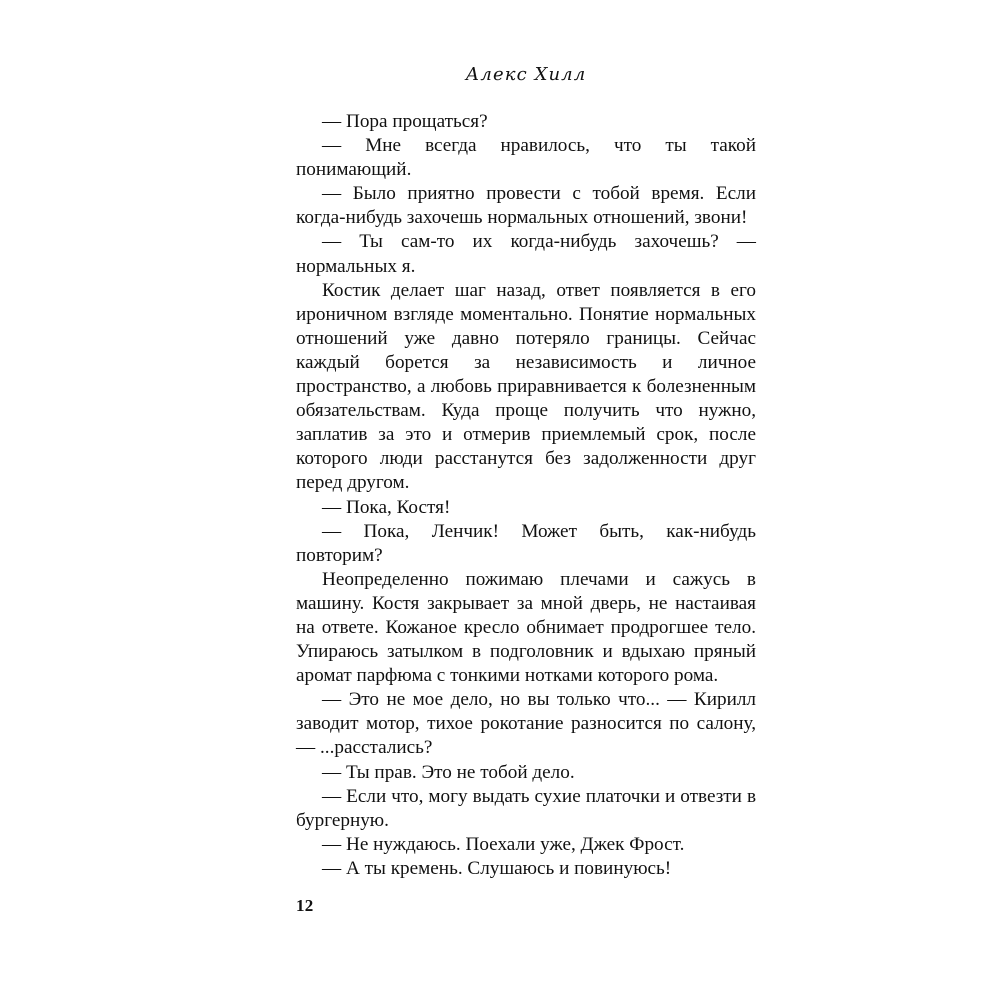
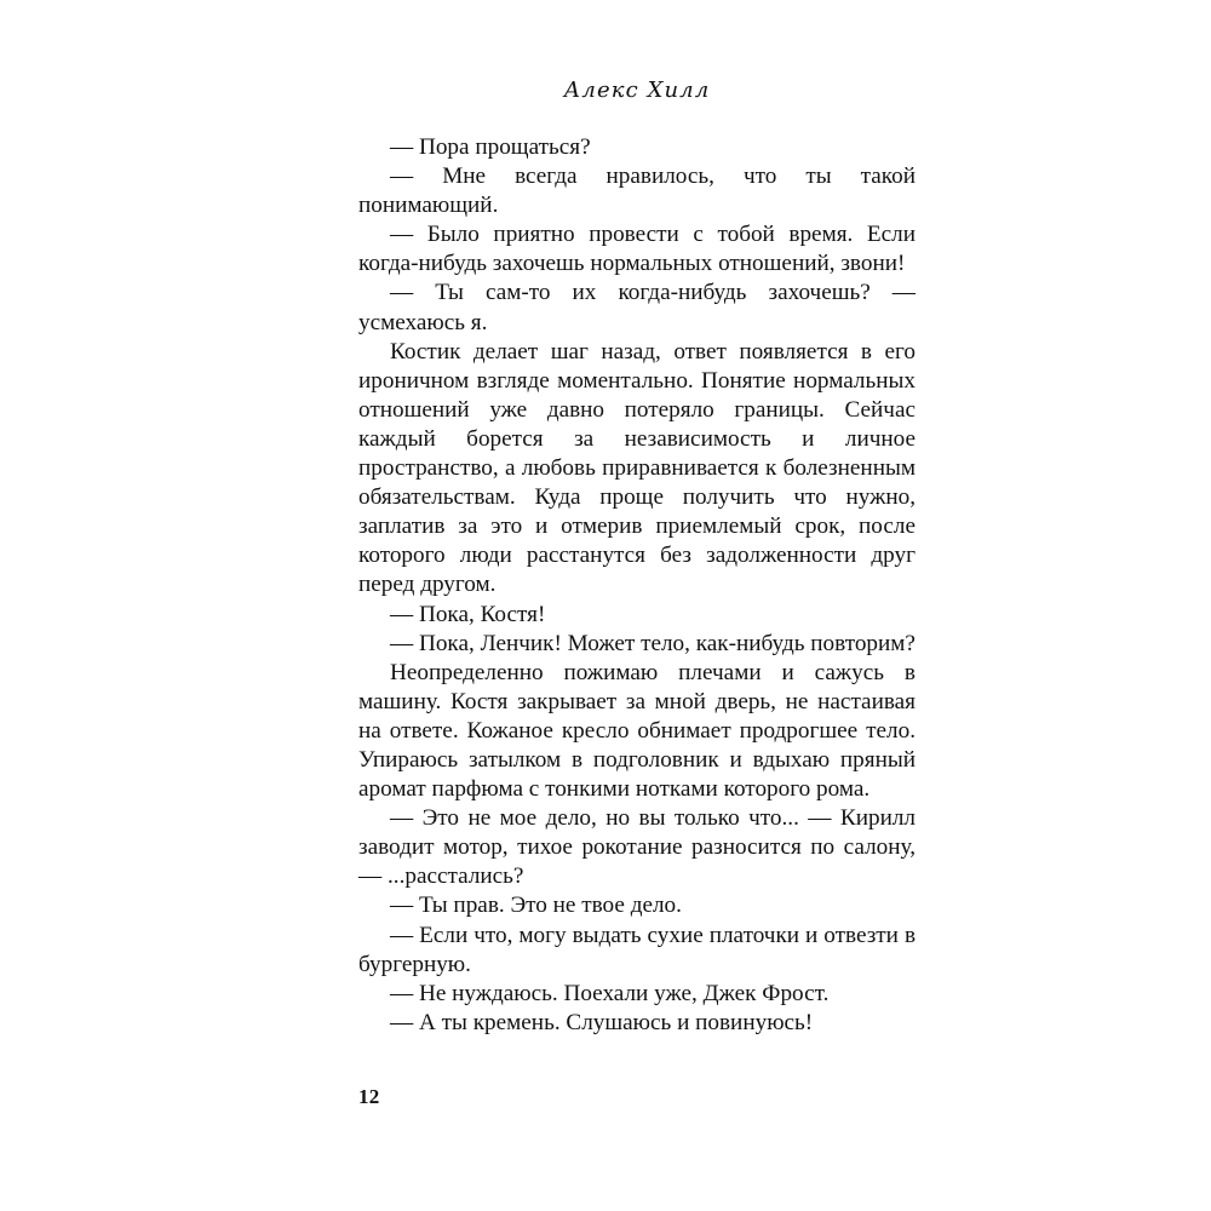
  Алекс Хилл
  — Пора прощаться?
  — Мне всегда нравилось, что ты такой понимающий.
  — Было приятно провести с тобой время. Если когда-нибудь захочешь нормальных отношений, звони!
- — Ты сам-то их когда-нибудь захочешь? — нормальных я.
+ — Ты сам-то их когда-нибудь захочешь? — усмехаюсь я.
  Костик делает шаг назад, ответ появляется в его ироничном взгляде моментально. Понятие нормальных отношений уже давно потеряло границы. Сейчас каждый борется за независимость и личное пространство, а любовь приравнивается к болезненным обязательствам. Куда проще получить что нужно, заплатив за это и отмерив приемлемый срок, после которого люди расстанутся без задолженности друг перед другом.
  — Пока, Костя!
- — Пока, Ленчик! Может быть, как-нибудь повторим?
+ — Пока, Ленчик! Может тело, как-нибудь повторим?
  Неопределенно пожимаю плечами и сажусь в машину. Костя закрывает за мной дверь, не настаивая на ответе. Кожаное кресло обнимает продрогшее тело. Упираюсь затылком в подголовник и вдыхаю пряный аромат парфюма с тонкими нотками которого рома.
  — Это не мое дело, но вы только что... — Кирилл заводит мотор, тихое рокотание разносится по салону, — ...расстались?
- — Ты прав. Это не тобой дело.
+ — Ты прав. Это не твое дело.
  — Если что, могу выдать сухие платочки и отвезти в бургерную.
  — Не нуждаюсь. Поехали уже, Джек Фрост.
  — А ты кремень. Слушаюсь и повинуюсь!
  12
